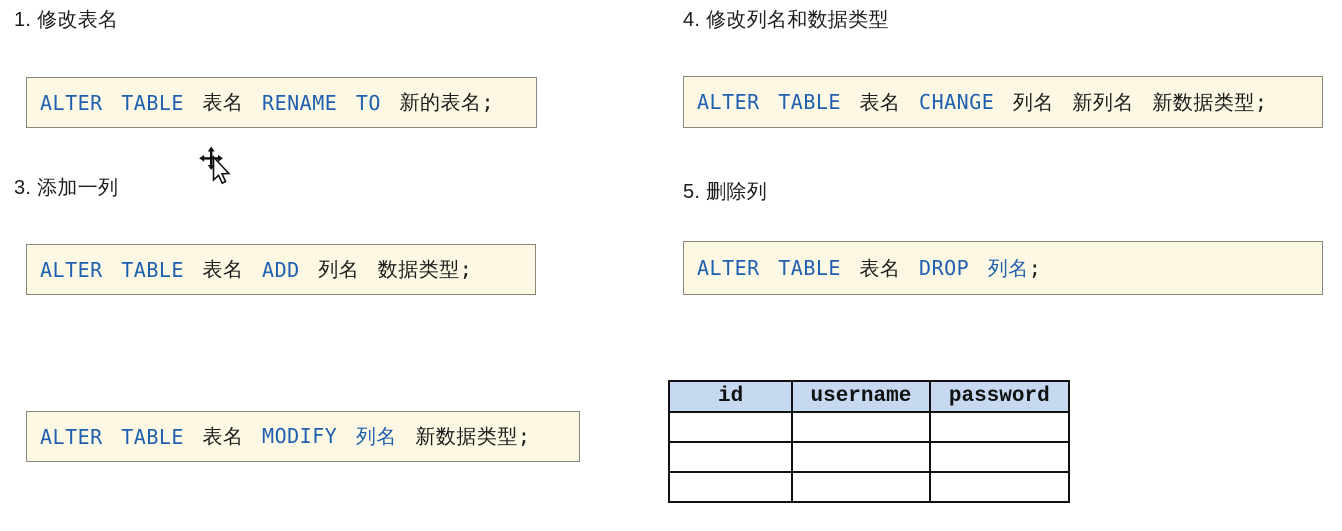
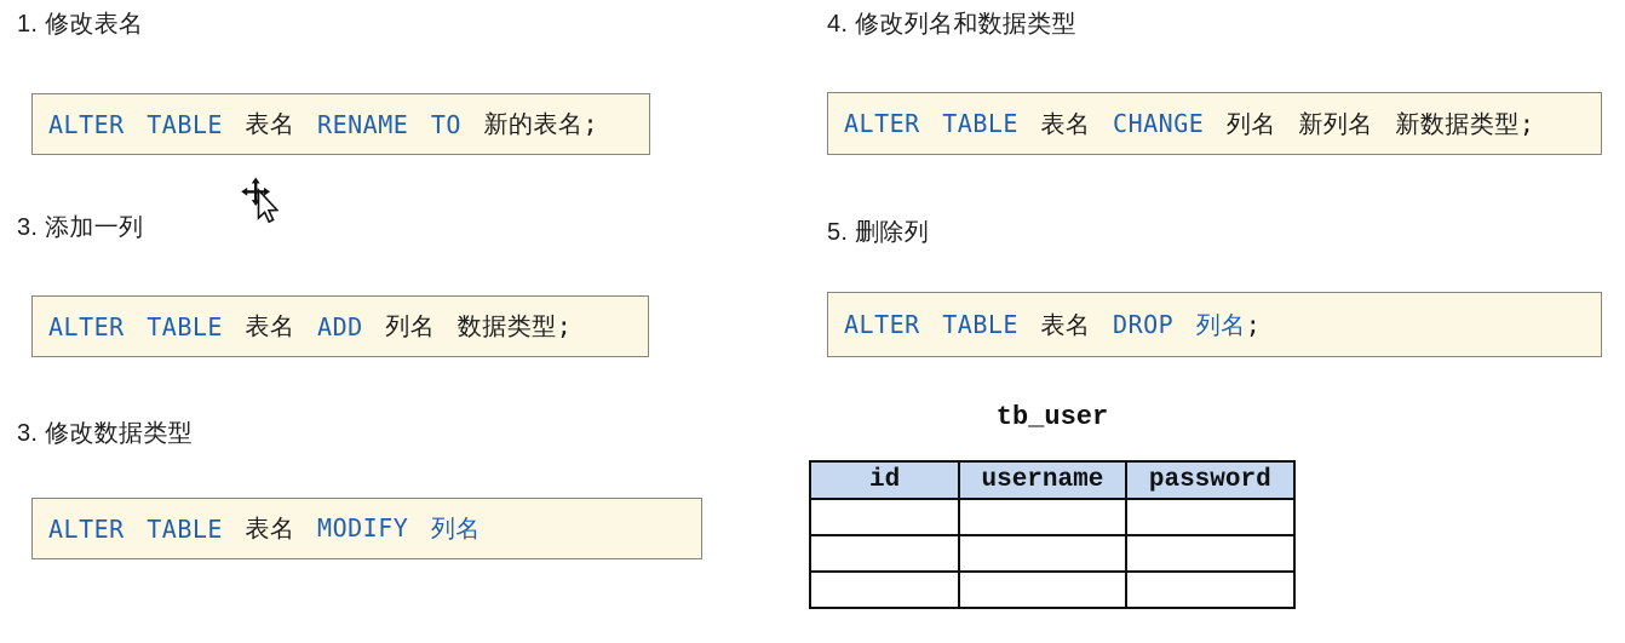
  1. 修改表名
  ALTER TABLE
  表名
  RENAME TO
  新的表名;
  3. 添加一列
  ALTER TABLE
  表名
  ADD
  列名 数据类型;
+ 3. 修改数据类型
  ALTER TABLE
  表名
  MODIFY 列名
- 新数据类型;
  4. 修改列名和数据类型
  ALTER TABLE
  表名
  CHANGE
  列名 新列名 新数据类型;
  5. 删除列
  ALTER TABLE
  表名
  DROP 列名
  ;
+ tb_user
  id	username	password
